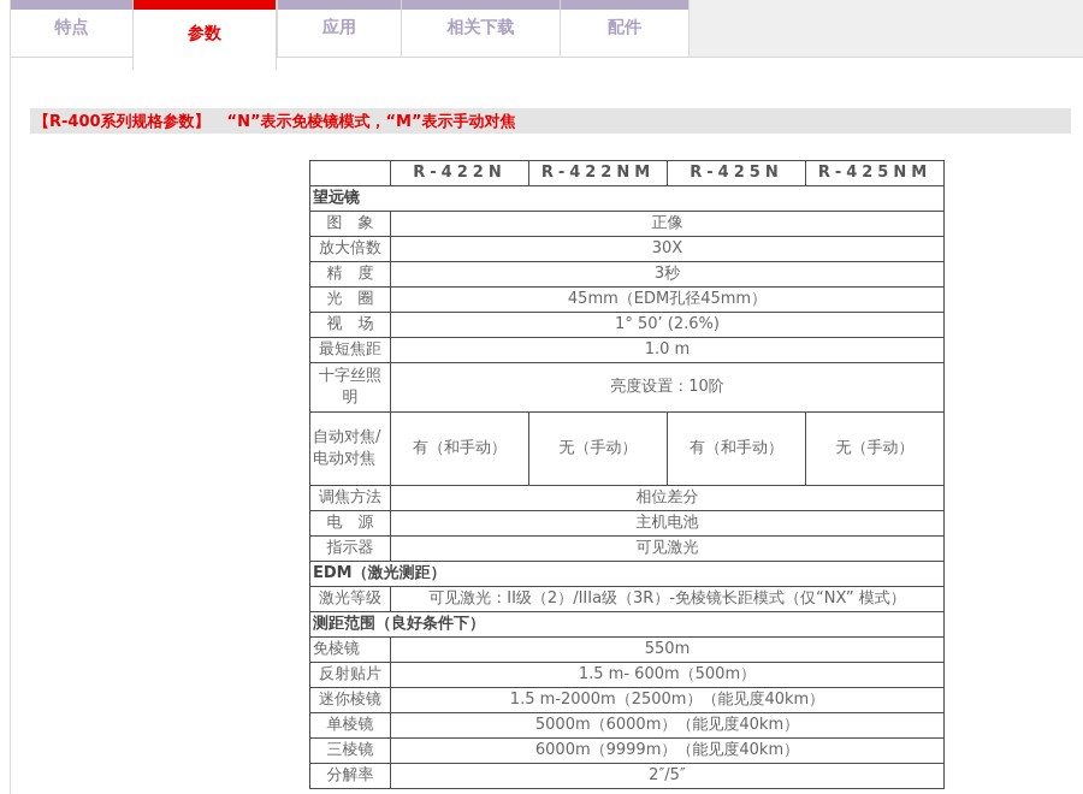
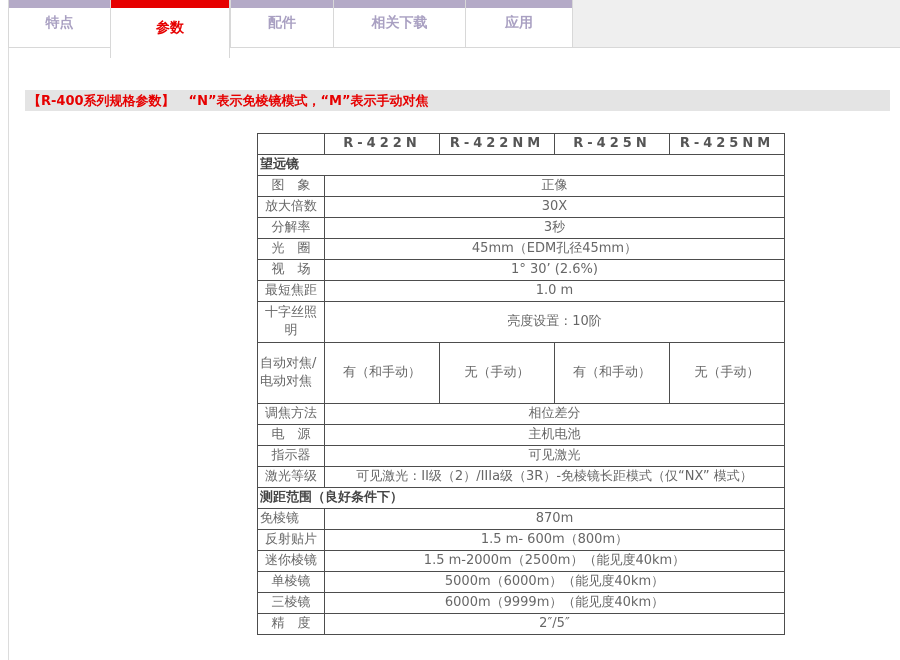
  特点
  参数
- 应用
+ 配件
  相关下载
- 配件
+ 应用
  【R-400系列规格参数】
  “N”表示免棱镜模式，“M”表示手动对焦
  	R-422N	R-422NM	R-425N	R-425NM
  望远镜
  图 象	正像
  放大倍数	30X
- 精 度	3秒
+ 分解率	3秒
  光 圈	45mm（EDM孔径45mm）
- 视 场	1° 50’ (2.6%)
+ 视 场	1° 30’ (2.6%)
  最短焦距	1.0 m
  十字丝照明	亮度设置：10阶
  自动对焦/ 电动对焦	有（和手动）	无（手动）	有（和手动）	无（手动）
  调焦方法	相位差分
  电 源	主机电池
  指示器	可见激光
- EDM（激光测距）
  激光等级	可见激光：II级（2）/IIIa级（3R）-免棱镜长距模式（仅“NX” 模式）
  测距范围（良好条件下）
- 免棱镜	550m
+ 免棱镜	870m
- 反射贴片	1.5 m- 600m（500m）
+ 反射贴片	1.5 m- 600m（800m）
  迷你棱镜	1.5 m-2000m（2500m）（能见度40km）
  单棱镜	5000m（6000m）（能见度40km）
  三棱镜	6000m（9999m）（能见度40km）
- 分解率	2″/5″
+ 精 度	2″/5″
